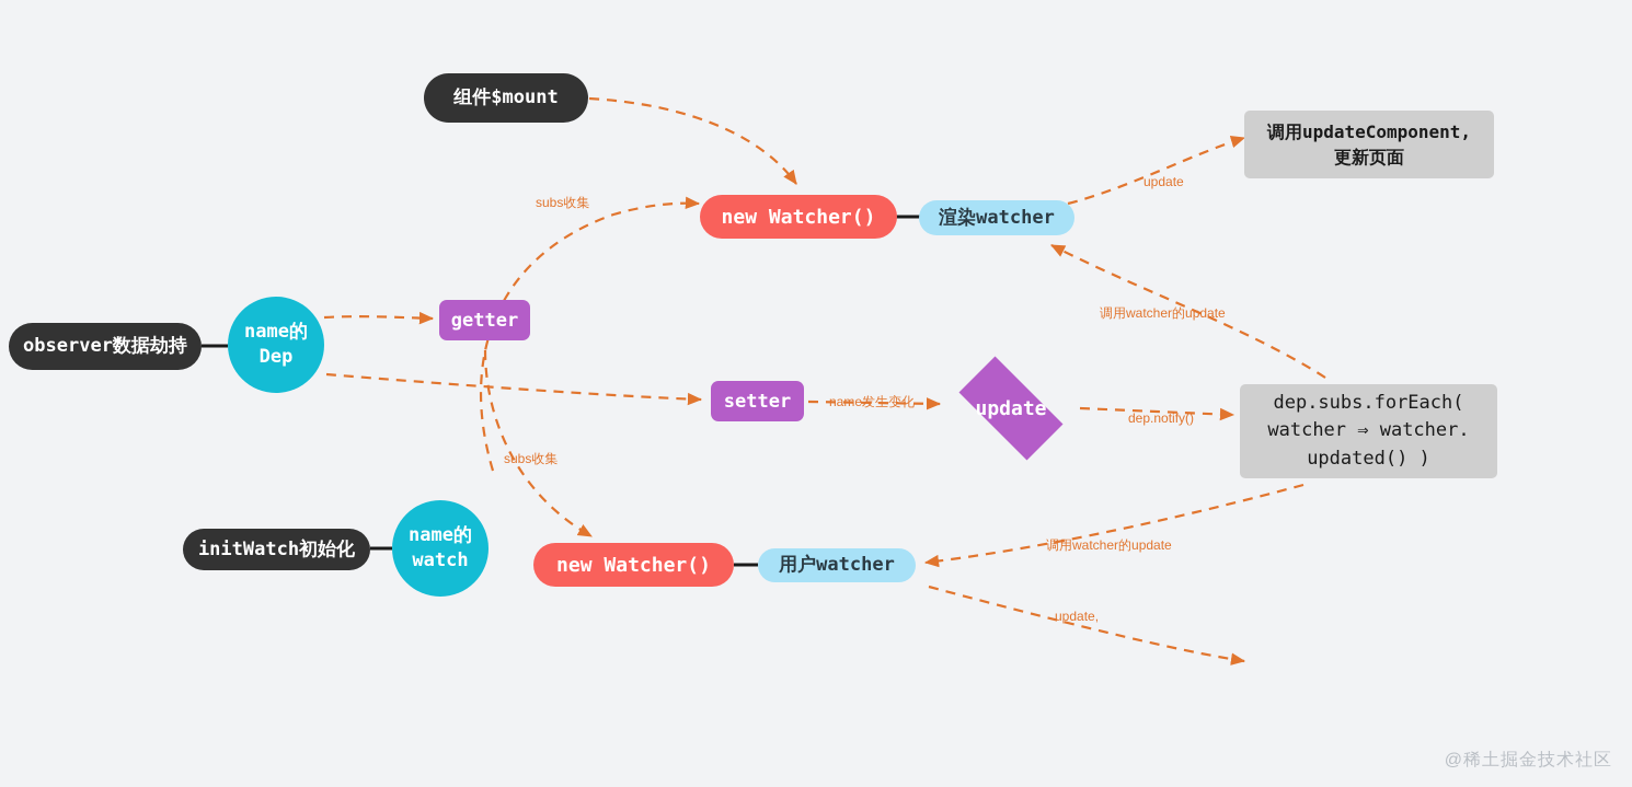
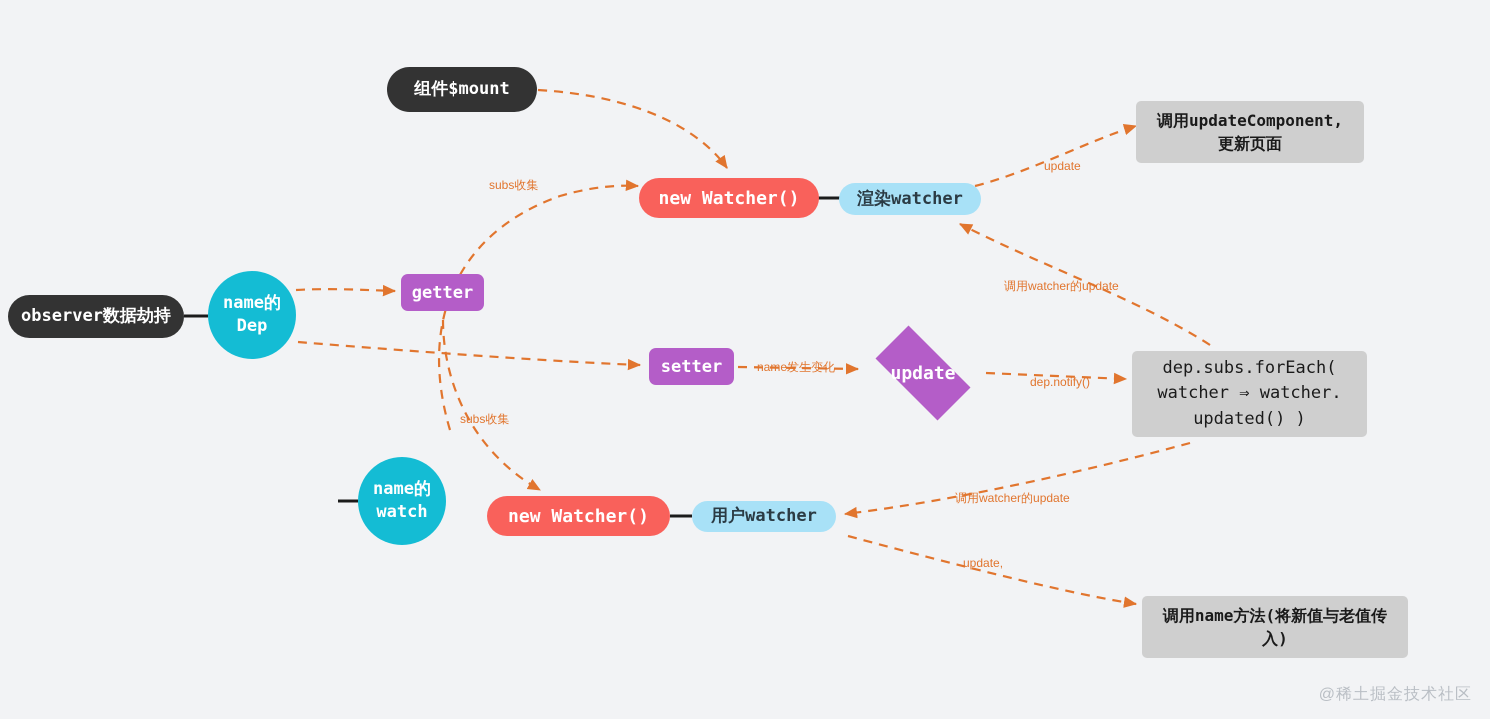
  组件$mount
  new Watcher()
  渲染watcher
  调用updateComponent,
  更新页面
  observer数据劫持
  name的
  Dep
  getter
  setter
  update
  dep.subs.forEach(
  watcher ⇒ watcher.
  updated() )
- initWatch初始化
  name的
  watch
  new Watcher()
  用户watcher
+ 调用name方法(将新值与老值传
+ 入)
  subs收集
  subs收集
  update
  调用watcher的update
  name发生变化
  dep.notify()
  调用watcher的update
  update,
  @稀土掘金技术社区
